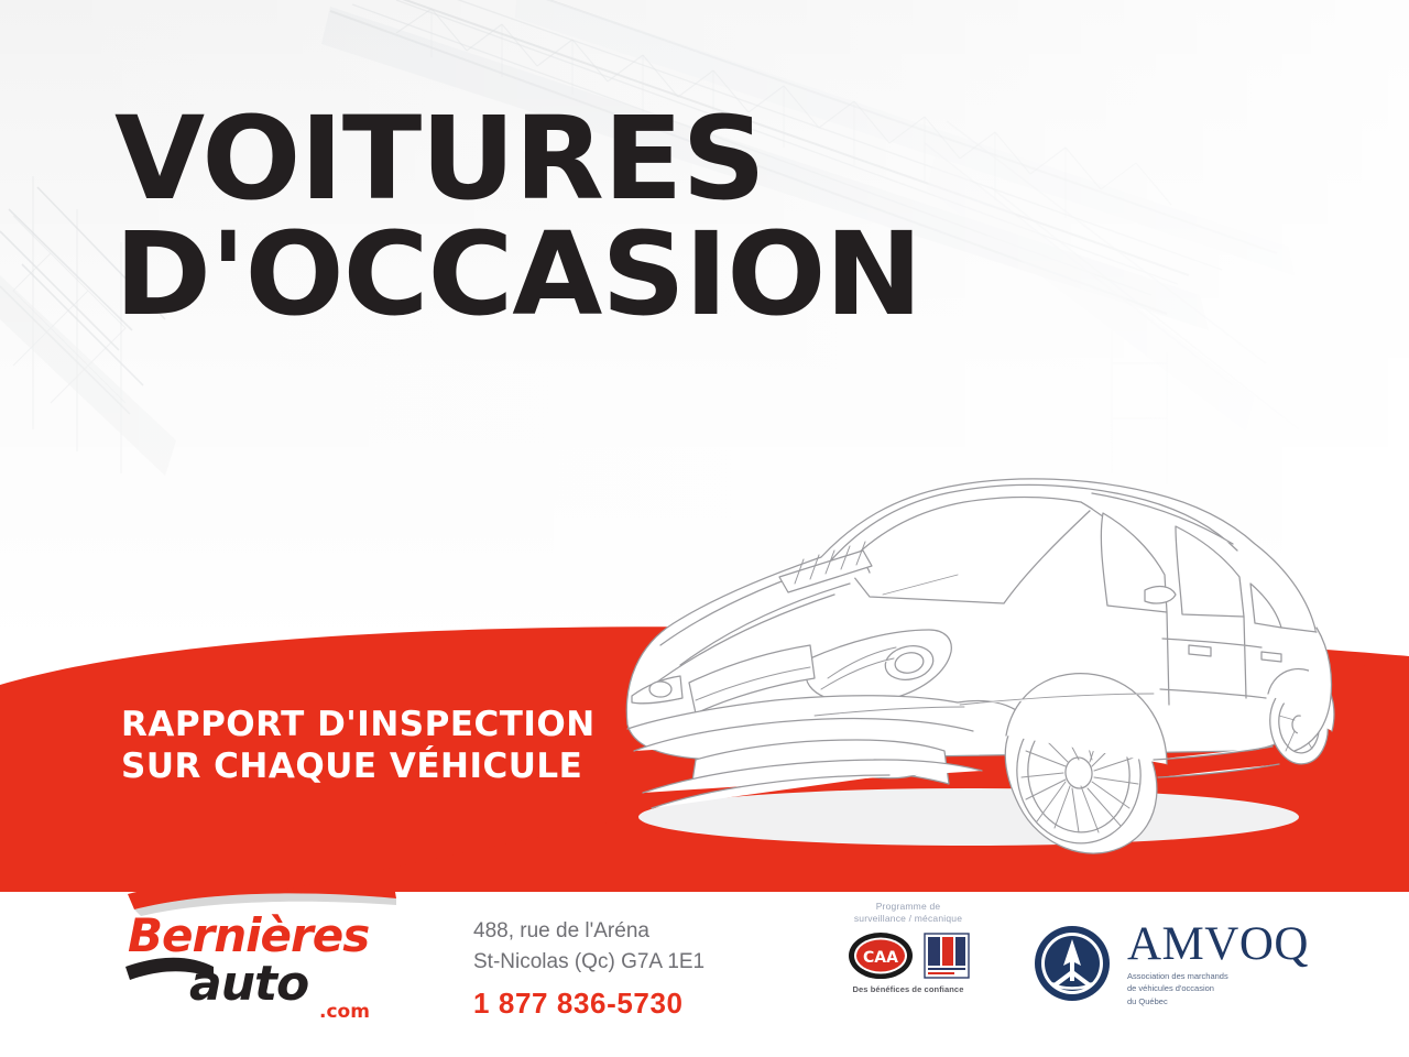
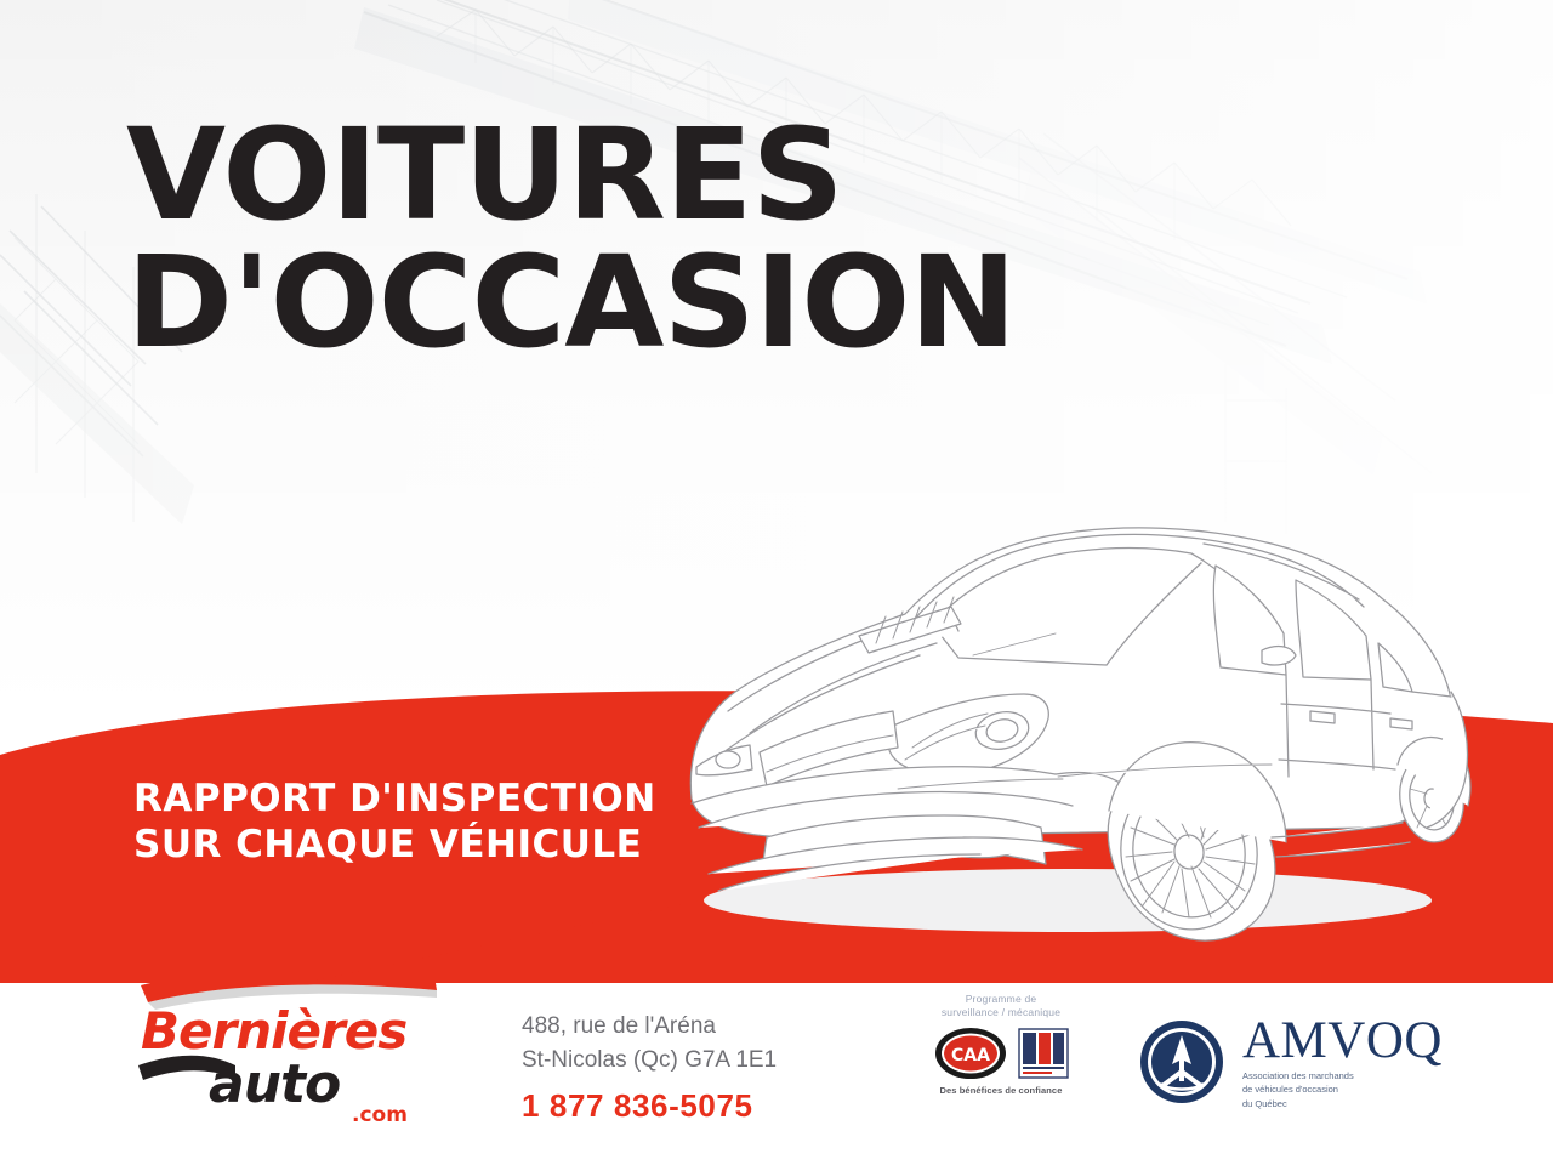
  VOITURES
  D'OCCASION
  RAPPORT D'INSPECTION
  SUR CHAQUE VÉHICULE
  Bernières
  auto
  .com
  488, rue de l'Aréna
  St-Nicolas (Qc) G7A 1E1
- 1 877 836-5730
+ 1 877 836-5075
  Programme de
  surveillance / mécanique
  CAA
  Des bénéfices de confiance
  AMVOQ
  Association des marchands
  de véhicules d'occasion
  du Québec
